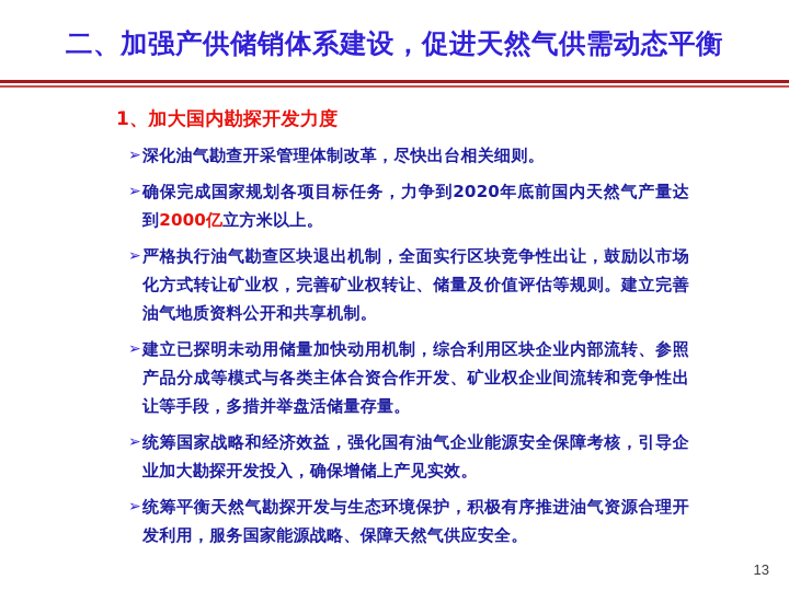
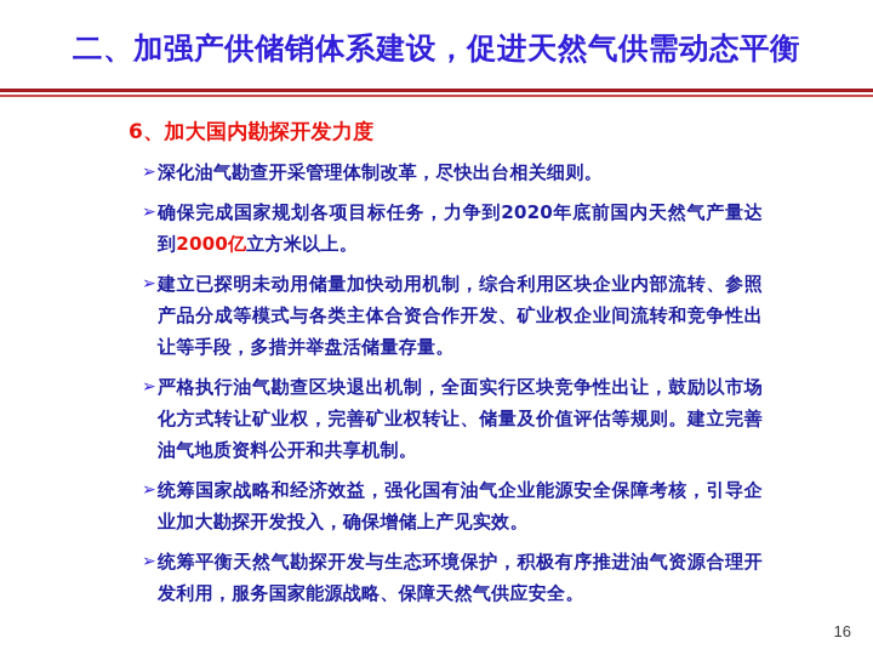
  二、加强产供储销体系建设，促进天然气供需动态平衡
- 1、加大国内勘探开发力度
+ 6、加大国内勘探开发力度
  ➢
  深化油气勘查开采管理体制改革，尽快出台相关细则。
  ➢
  确保完成国家规划各项目标任务，力争到2020年底前国内天然气产量达到2000亿立方米以上。
  ➢
- 严格执行油气勘查区块退出机制，全面实行区块竞争性出让，鼓励以市场化方式转让矿业权，完善矿业权转让、储量及价值评估等规则。建立完善油气地质资料公开和共享机制。
+ 建立已探明未动用储量加快动用机制，综合利用区块企业内部流转、参照产品分成等模式与各类主体合资合作开发、矿业权企业间流转和竞争性出让等手段，多措并举盘活储量存量。
  ➢
- 建立已探明未动用储量加快动用机制，综合利用区块企业内部流转、参照产品分成等模式与各类主体合资合作开发、矿业权企业间流转和竞争性出让等手段，多措并举盘活储量存量。
+ 严格执行油气勘查区块退出机制，全面实行区块竞争性出让，鼓励以市场化方式转让矿业权，完善矿业权转让、储量及价值评估等规则。建立完善油气地质资料公开和共享机制。
  ➢
  统筹国家战略和经济效益，强化国有油气企业能源安全保障考核，引导企业加大勘探开发投入，确保增储上产见实效。
  ➢
  统筹平衡天然气勘探开发与生态环境保护，积极有序推进油气资源合理开发利用，服务国家能源战略、保障天然气供应安全。
- 13
+ 16
